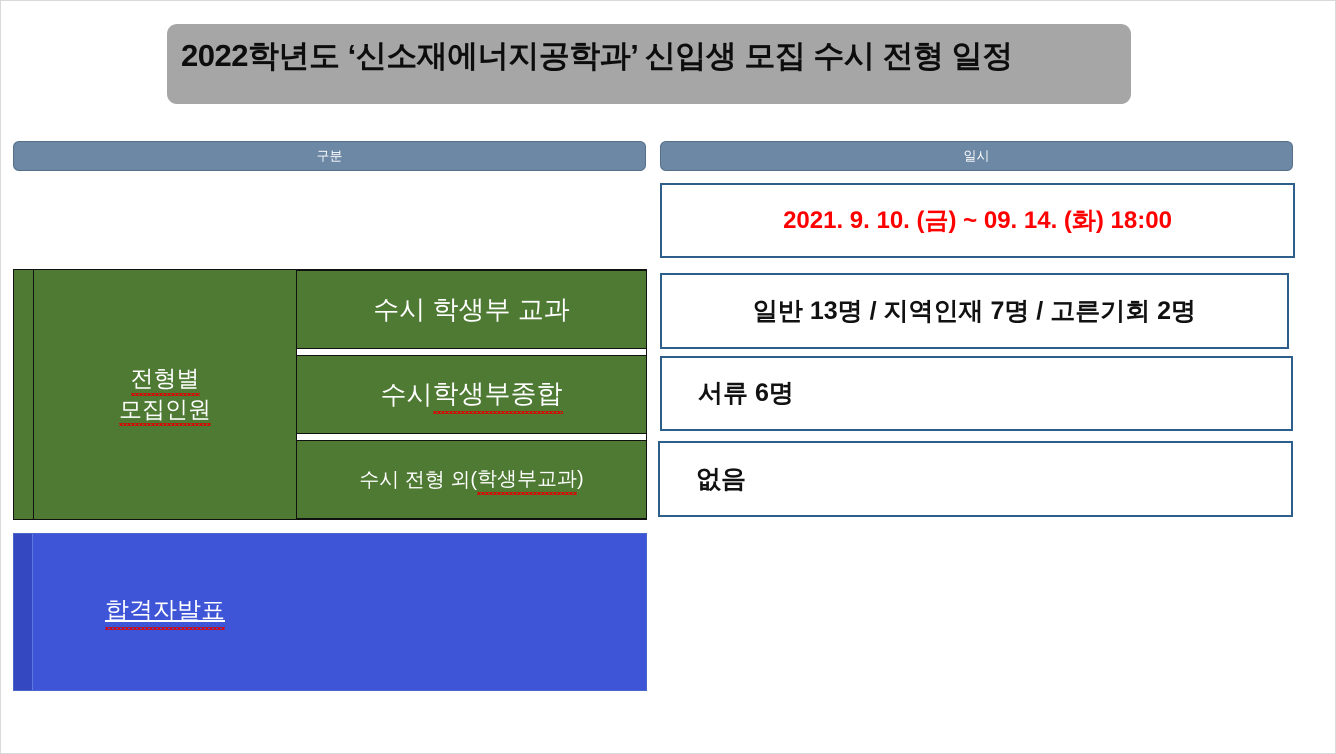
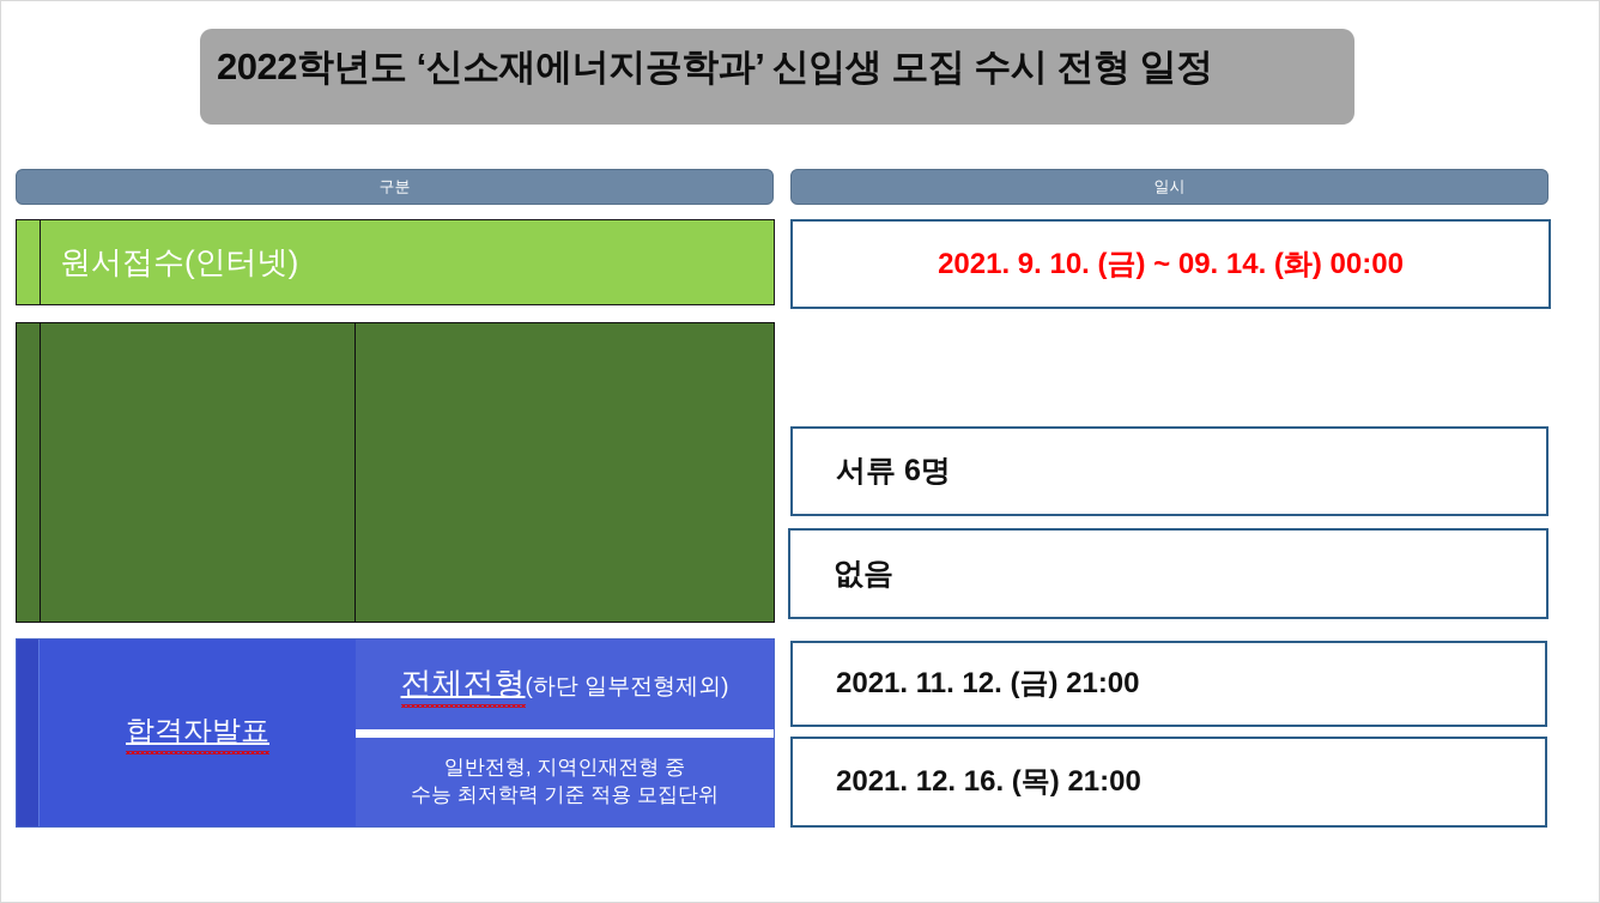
  2022학년도 ‘신소재에너지공학과’ 신입생 모집 수시 전형 일정
  구분
  일시
+ 원서접수(인터넷)
- 2021. 9. 10. (금) ~ 09. 14. (화) 18:00
+ 2021. 9. 10. (금) ~ 09. 14. (화) 00:00
- 전형별
- 모집인원
- 수시 학생부 교과
- 수시
- 학생부종합
- 수시 전형 외(
- 학생부교과
- )
- 일반 13명 / 지역인재 7명 / 고른기회 2명
  서류 6명
  없음
  합격자발표
+ 전체전형(하단 일부전형제외)
+ 일반전형, 지역인재전형 중
+ 수능 최저학력 기준 적용 모집단위
+ 2021. 11. 12. (금) 21:00
+ 2021. 12. 16. (목) 21:00
